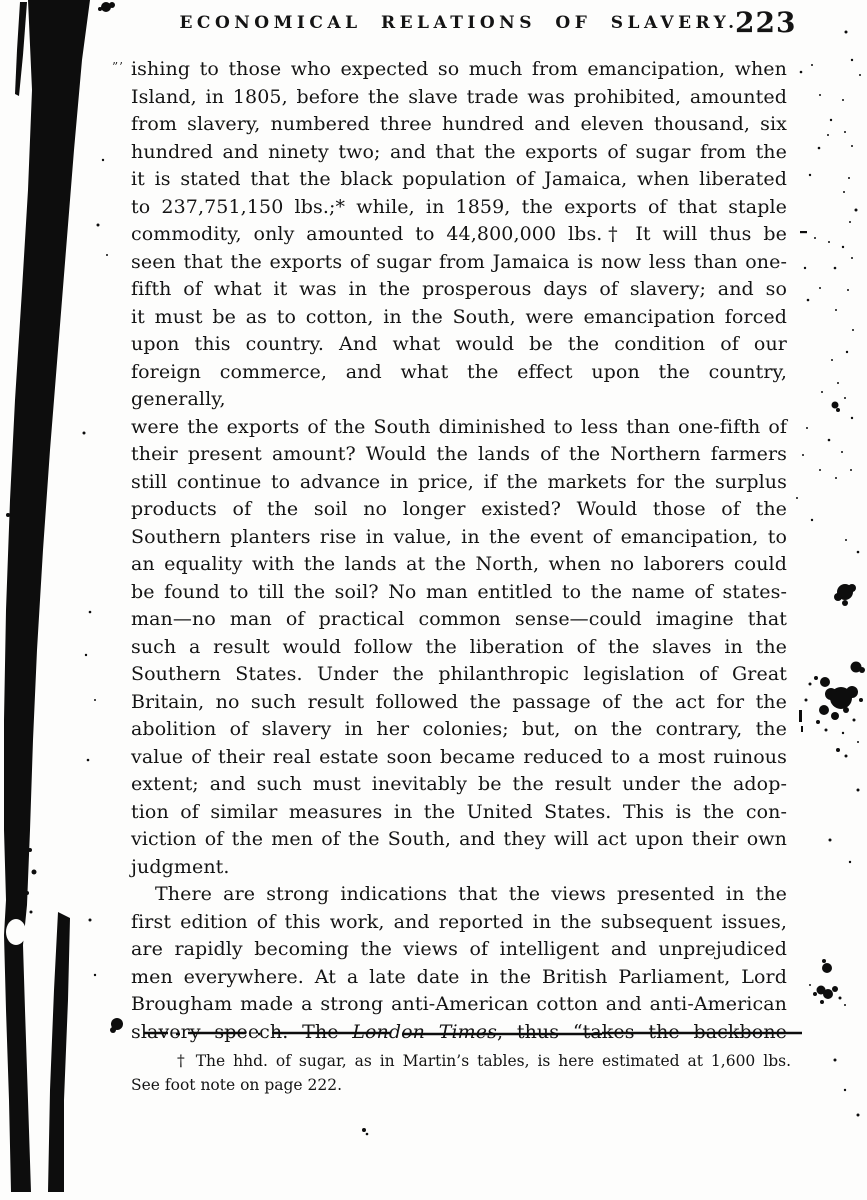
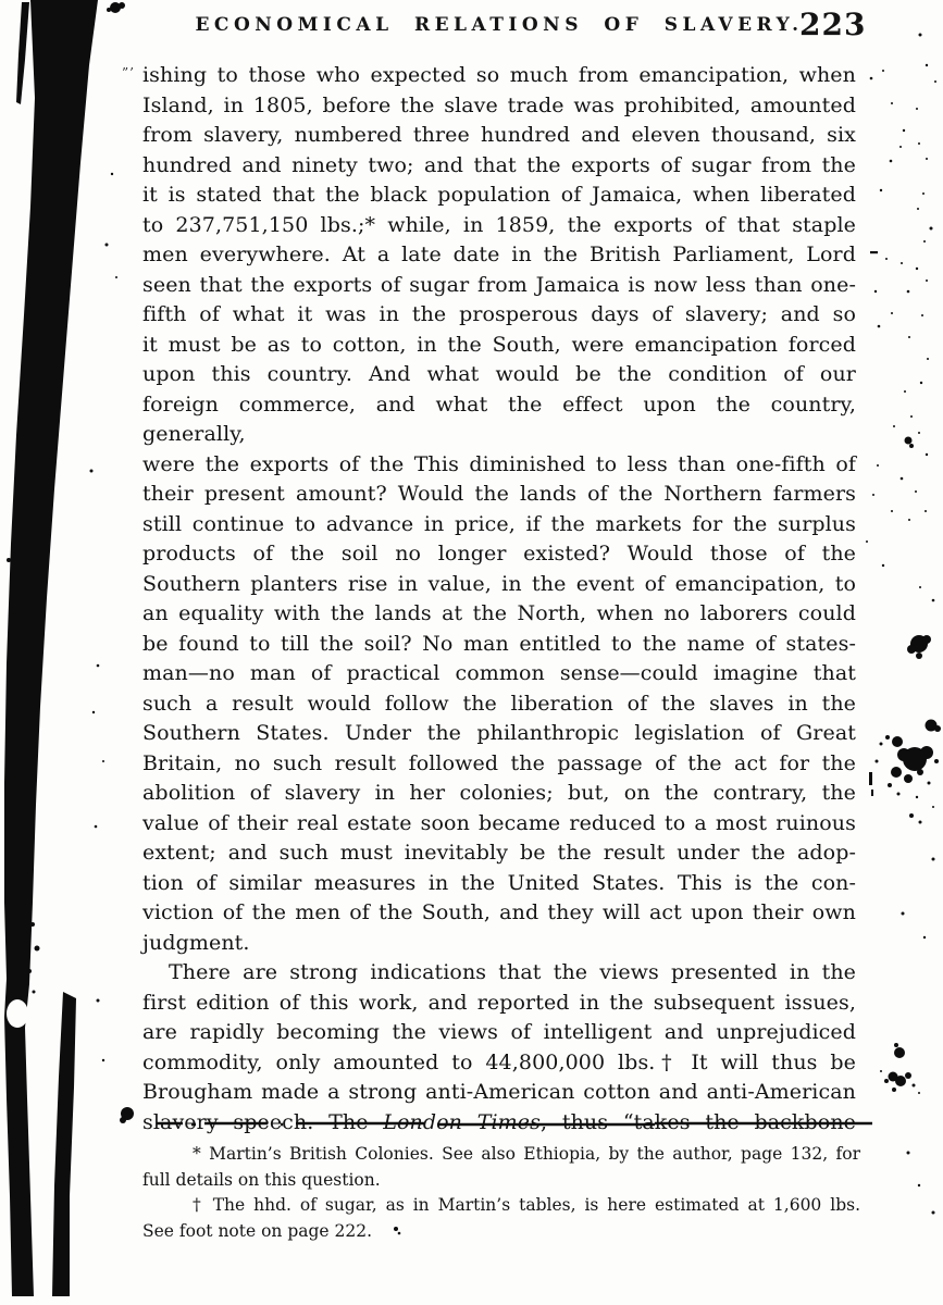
  ECONOMICAL RELATIONS OF SLAVERY.
  223
  ”’
  ishing to those who expected so much from emancipation, when
  Island, in 1805, before the slave trade was prohibited, amounted
  from slavery, numbered three hundred and eleven thousand, six
  hundred and ninety two; and that the exports of sugar from the
  it is stated that the black population of Jamaica, when liberated
  to 237,751,150 lbs.;* while, in 1859, the exports of that staple
- commodity, only amounted to 44,800,000 lbs.† It will thus be
+ men everywhere. At a late date in the British Parliament, Lord
  seen that the exports of sugar from Jamaica is now less than one-
  fifth of what it was in the prosperous days of slavery; and so
  it must be as to cotton, in the South, were emancipation forced
  upon this country. And what would be the condition of our
  foreign commerce, and what the effect upon the country, generally,
- were the exports of the South diminished to less than one-fifth of
+ were the exports of the This diminished to less than one-fifth of
  their present amount? Would the lands of the Northern farmers
  still continue to advance in price, if the markets for the surplus
  products of the soil no longer existed? Would those of the
  Southern planters rise in value, in the event of emancipation, to
  an equality with the lands at the North, when no laborers could
  be found to till the soil? No man entitled to the name of states-
  man—no man of practical common sense—could imagine that
  such a result would follow the liberation of the slaves in the
  Southern States. Under the philanthropic legislation of Great
  Britain, no such result followed the passage of the act for the
  abolition of slavery in her colonies; but, on the contrary, the
  value of their real estate soon became reduced to a most ruinous
  extent; and such must inevitably be the result under the adop-
  tion of similar measures in the United States. This is the con-
  viction of the men of the South, and they will act upon their own
  judgment.
  There are strong indications that the views presented in the
  first edition of this work, and reported in the subsequent issues,
  are rapidly becoming the views of intelligent and unprejudiced
- men everywhere. At a late date in the British Parliament, Lord
+ commodity, only amounted to 44,800,000 lbs.† It will thus be
  Brougham made a strong anti-American cotton and anti-American
  slavery speech. The London Times, thus “takes the backbone
+ * Martin’s British Colonies. See also Ethiopia, by the author, page 132, for
+ full details on this question.
  † The hhd. of sugar, as in Martin’s tables, is here estimated at 1,600 lbs.
  See foot note on page 222.
